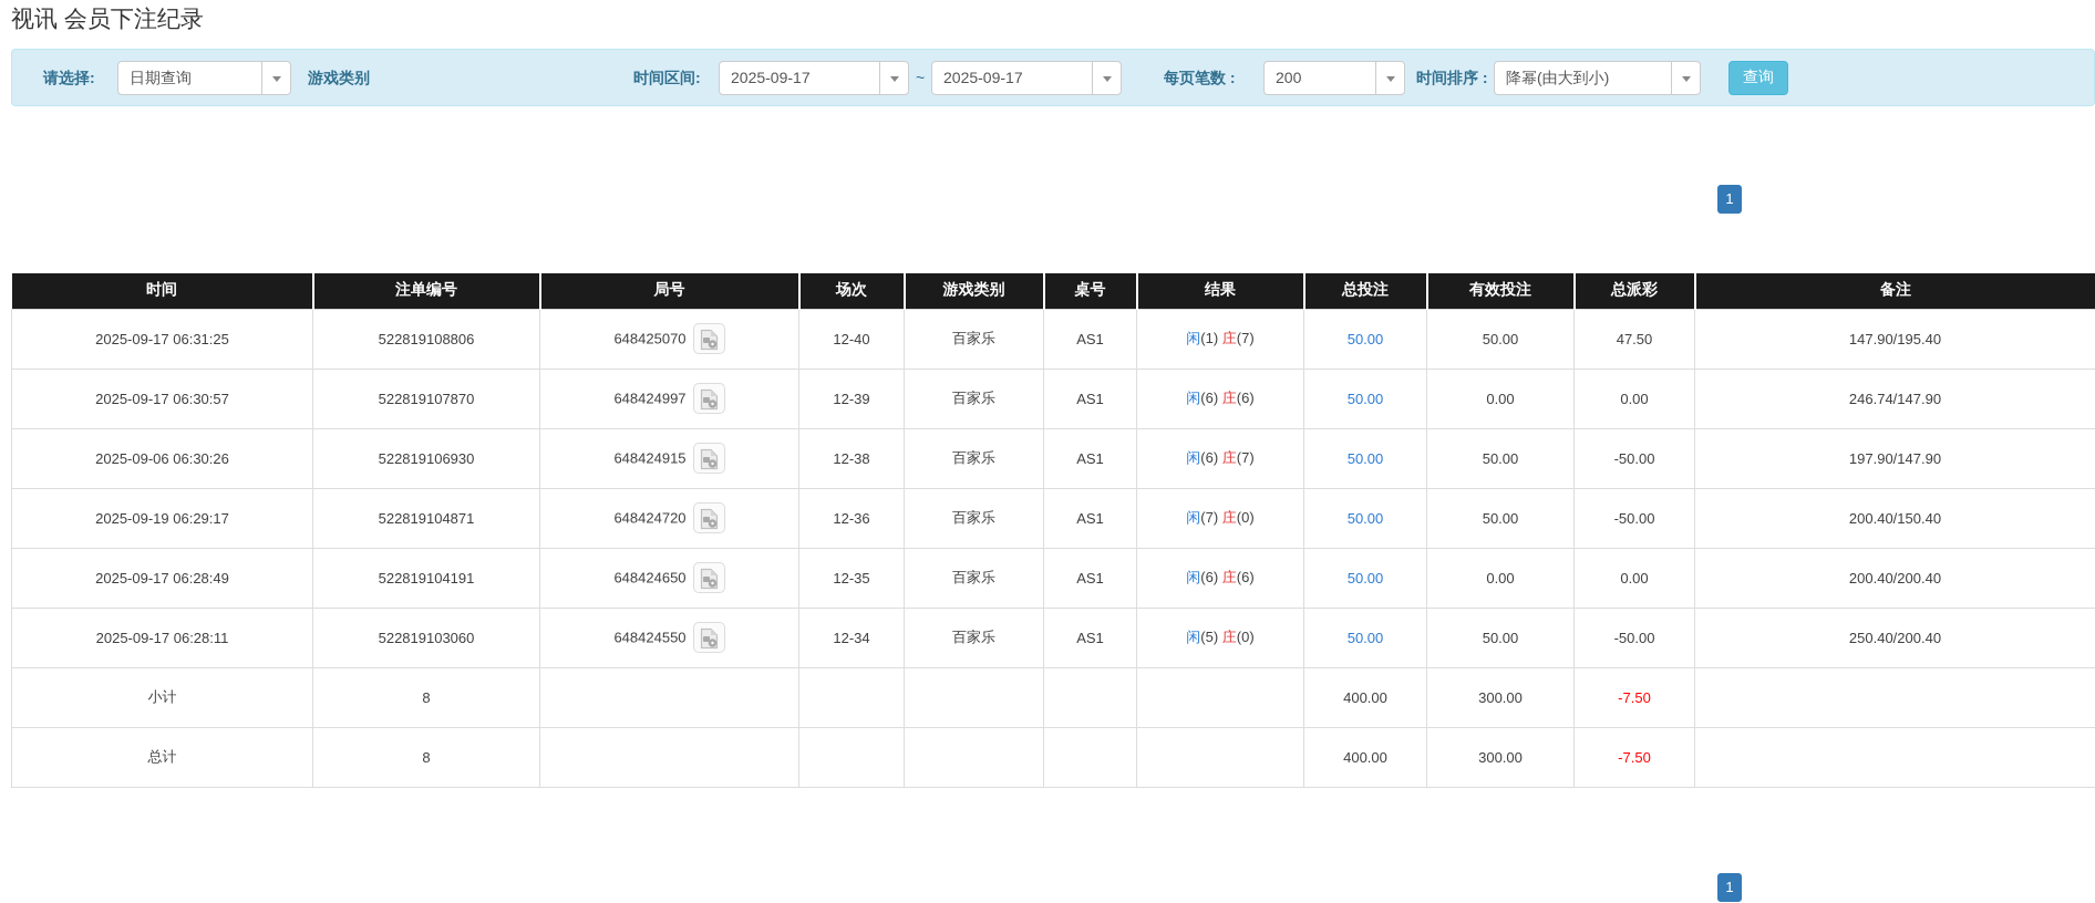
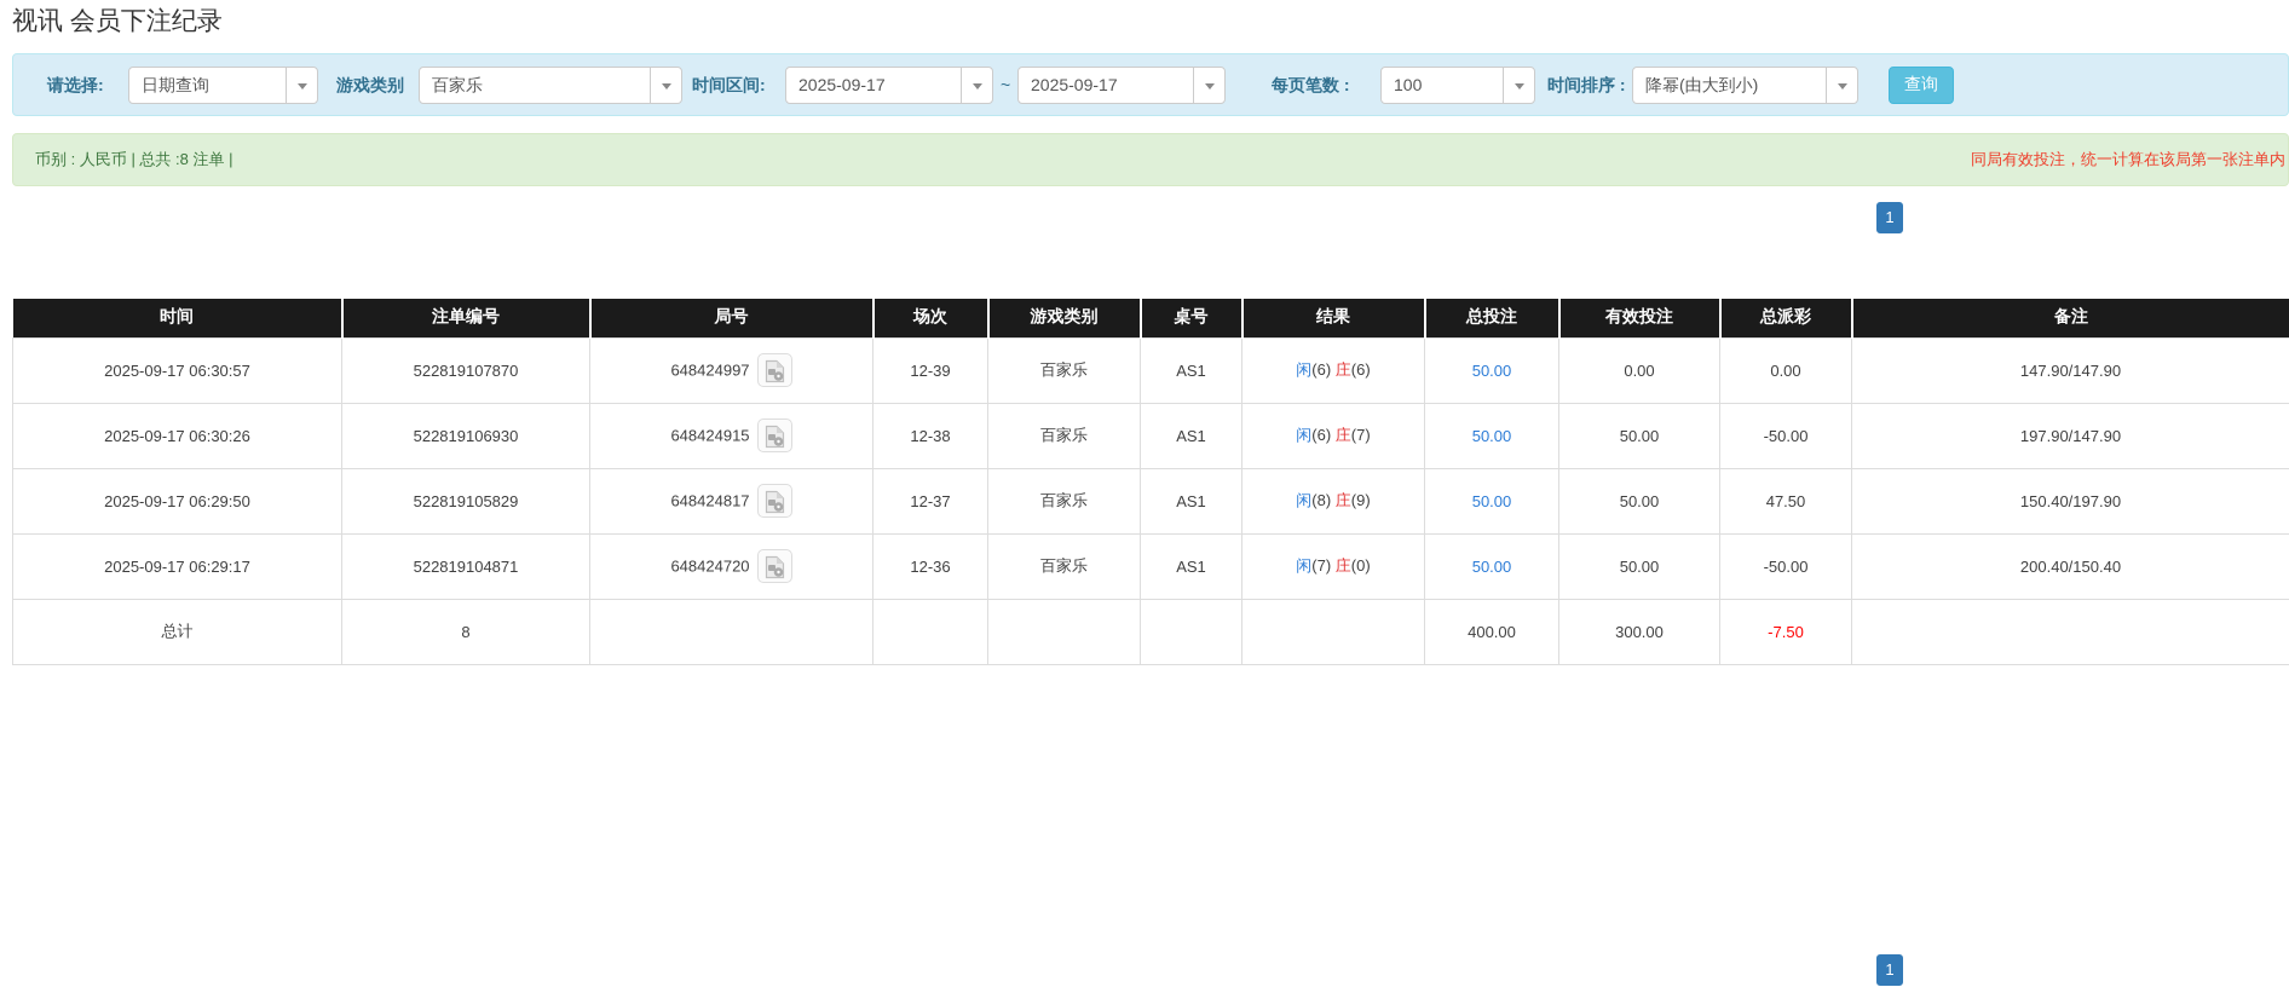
  视讯 会员下注纪录
  请选择:
  日期查询
  游戏类别
+ 百家乐
  时间区间:
  2025-09-17
  ~
  2025-09-17
  每页笔数 :
- 200
+ 100
  时间排序 :
  降幂(由大到小)
  查询
+ 币别 : 人民币 | 总共 :8 注单 |
+ 同局有效投注，统一计算在该局第一张注单内
  1
  时间	注单编号	局号	场次	游戏类别	桌号	结果	总投注	有效投注	总派彩	备注
- 2025-09-17 06:31:25	522819108806	648425070	12-40	百家乐	AS1	闲(1) 庄(7)	50.00	50.00	47.50	147.90/195.40
- 2025-09-17 06:30:57	522819107870	648424997	12-39	百家乐	AS1	闲(6) 庄(6)	50.00	0.00	0.00	246.74/147.90
+ 2025-09-17 06:30:57	522819107870	648424997	12-39	百家乐	AS1	闲(6) 庄(6)	50.00	0.00	0.00	147.90/147.90
- 2025-09-06 06:30:26	522819106930	648424915	12-38	百家乐	AS1	闲(6) 庄(7)	50.00	50.00	-50.00	197.90/147.90
+ 2025-09-17 06:30:26	522819106930	648424915	12-38	百家乐	AS1	闲(6) 庄(7)	50.00	50.00	-50.00	197.90/147.90
+ 2025-09-17 06:29:50	522819105829	648424817	12-37	百家乐	AS1	闲(8) 庄(9)	50.00	50.00	47.50	150.40/197.90
- 2025-09-19 06:29:17	522819104871	648424720	12-36	百家乐	AS1	闲(7) 庄(0)	50.00	50.00	-50.00	200.40/150.40
+ 2025-09-17 06:29:17	522819104871	648424720	12-36	百家乐	AS1	闲(7) 庄(0)	50.00	50.00	-50.00	200.40/150.40
- 2025-09-17 06:28:49	522819104191	648424650	12-35	百家乐	AS1	闲(6) 庄(6)	50.00	0.00	0.00	200.40/200.40
- 2025-09-17 06:28:11	522819103060	648424550	12-34	百家乐	AS1	闲(5) 庄(0)	50.00	50.00	-50.00	250.40/200.40
- 小计	8						400.00	300.00	-7.50
  总计	8						400.00	300.00	-7.50
  1
